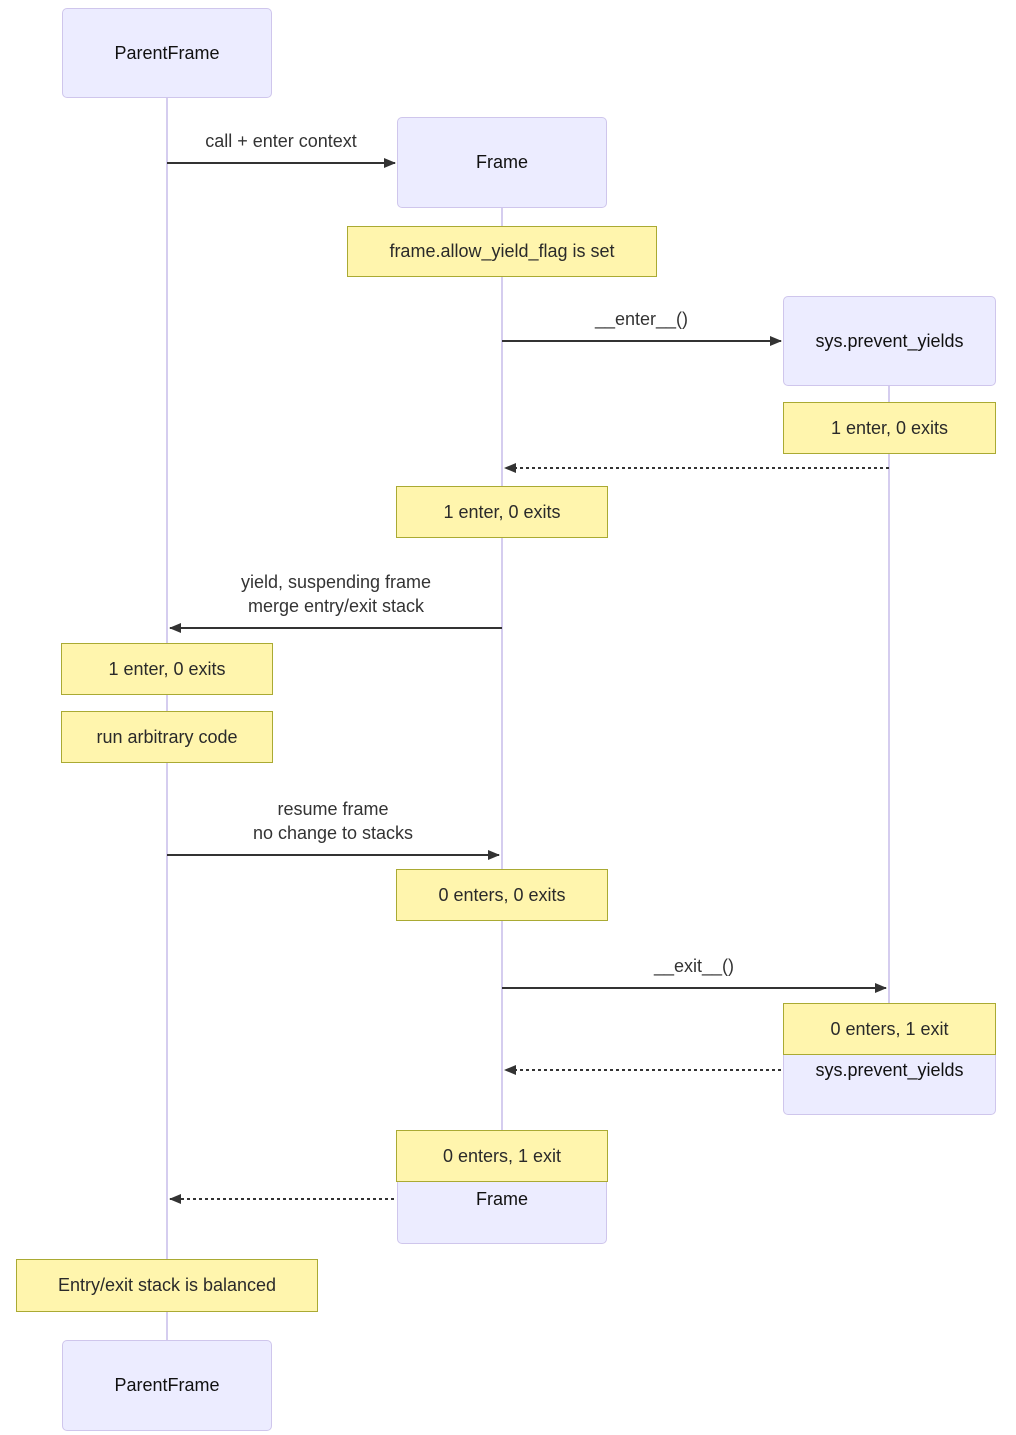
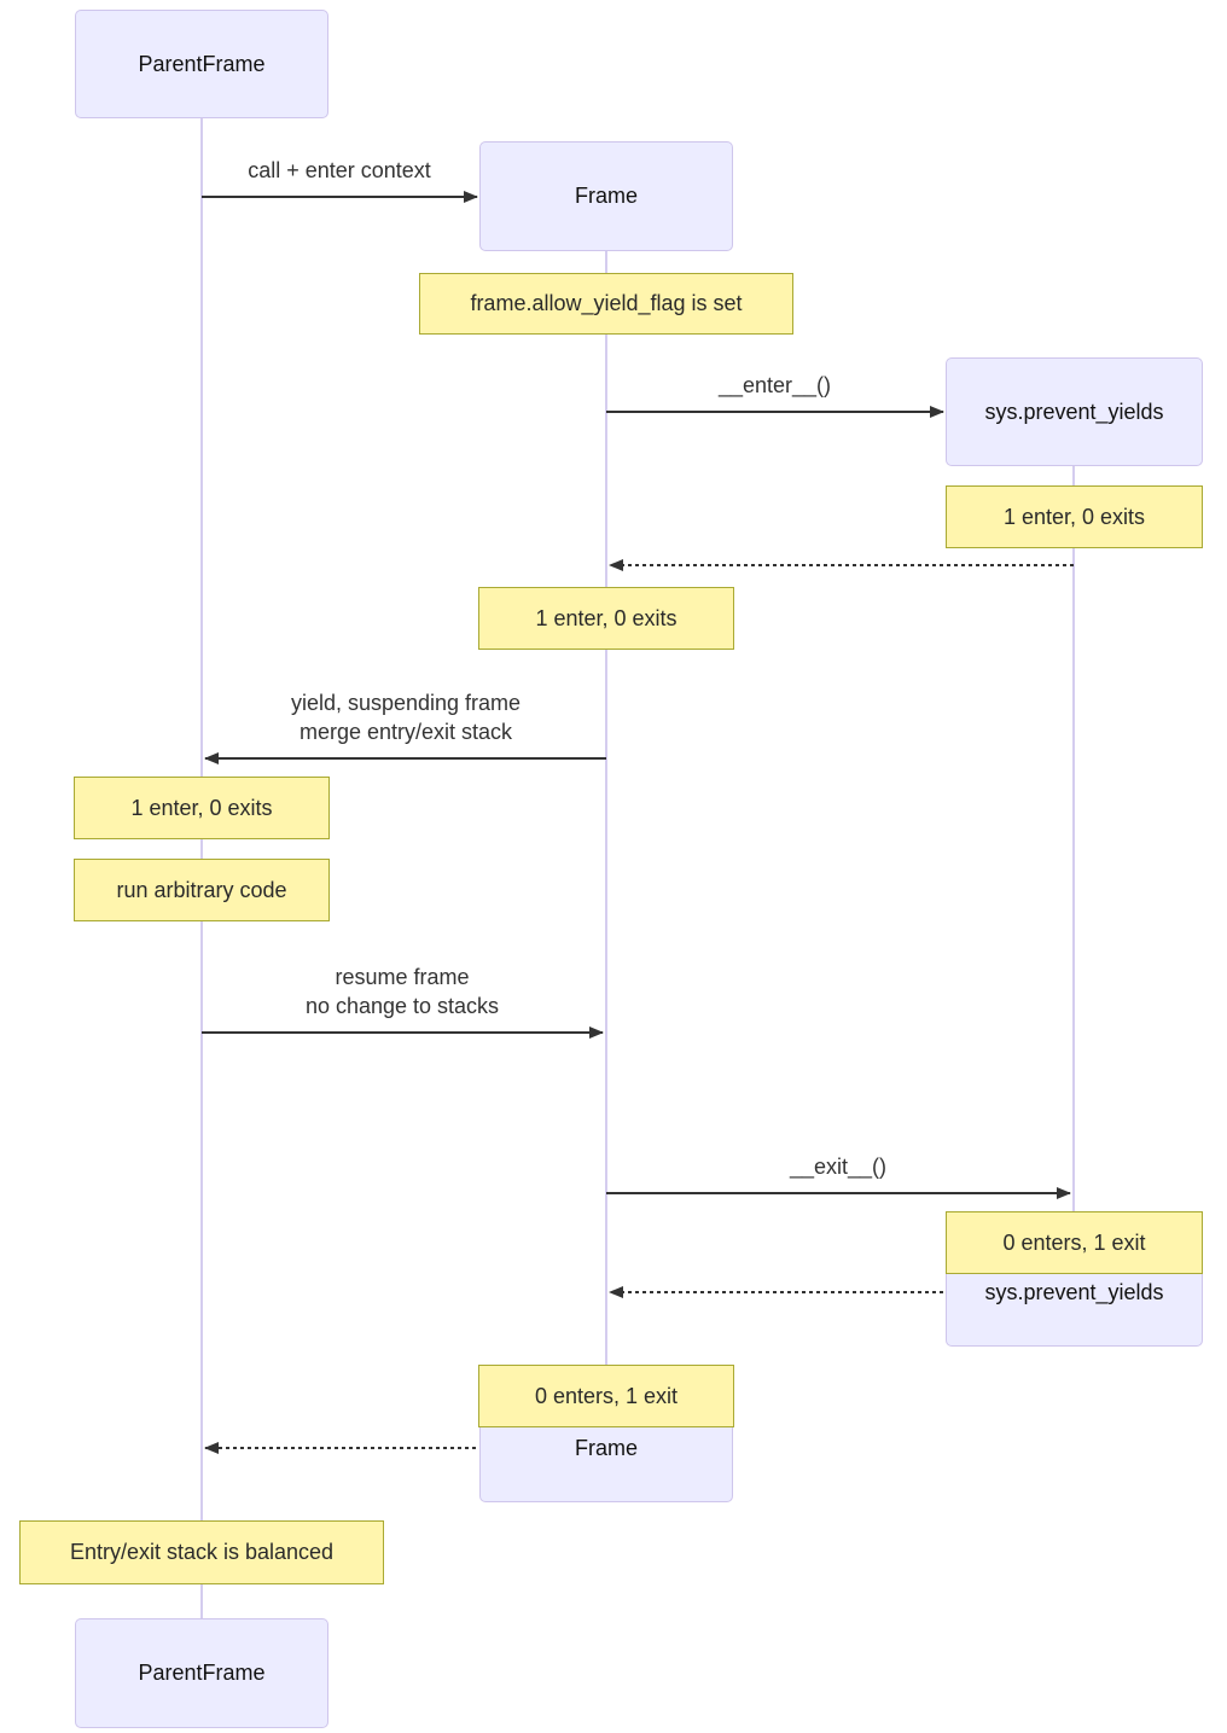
  call + enter context
  __enter__()
  yield, suspending frame
  merge entry/exit stack
  resume frame
  no change to stacks
  __exit__()
  ParentFrame
  ParentFrame
  Frame
  Frame
  sys.prevent_yields
  sys.prevent_yields
  frame.allow_yield_flag is set
  1 enter, 0 exits
  1 enter, 0 exits
  1 enter, 0 exits
  run arbitrary code
- 0 enters, 0 exits
  0 enters, 1 exit
  0 enters, 1 exit
  Entry/exit stack is balanced
